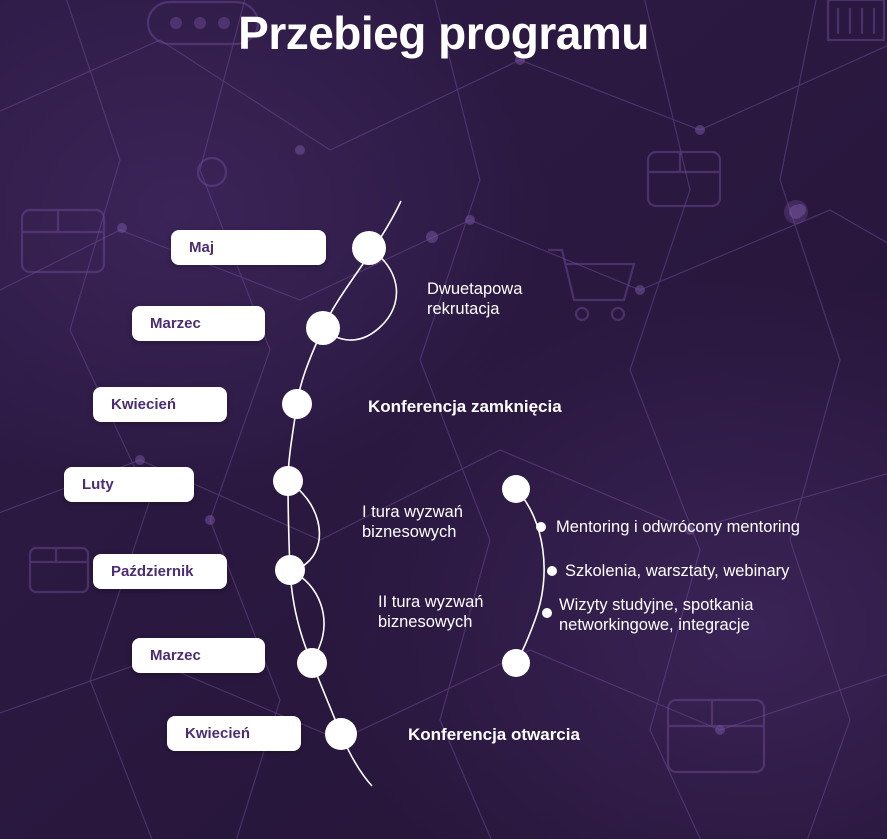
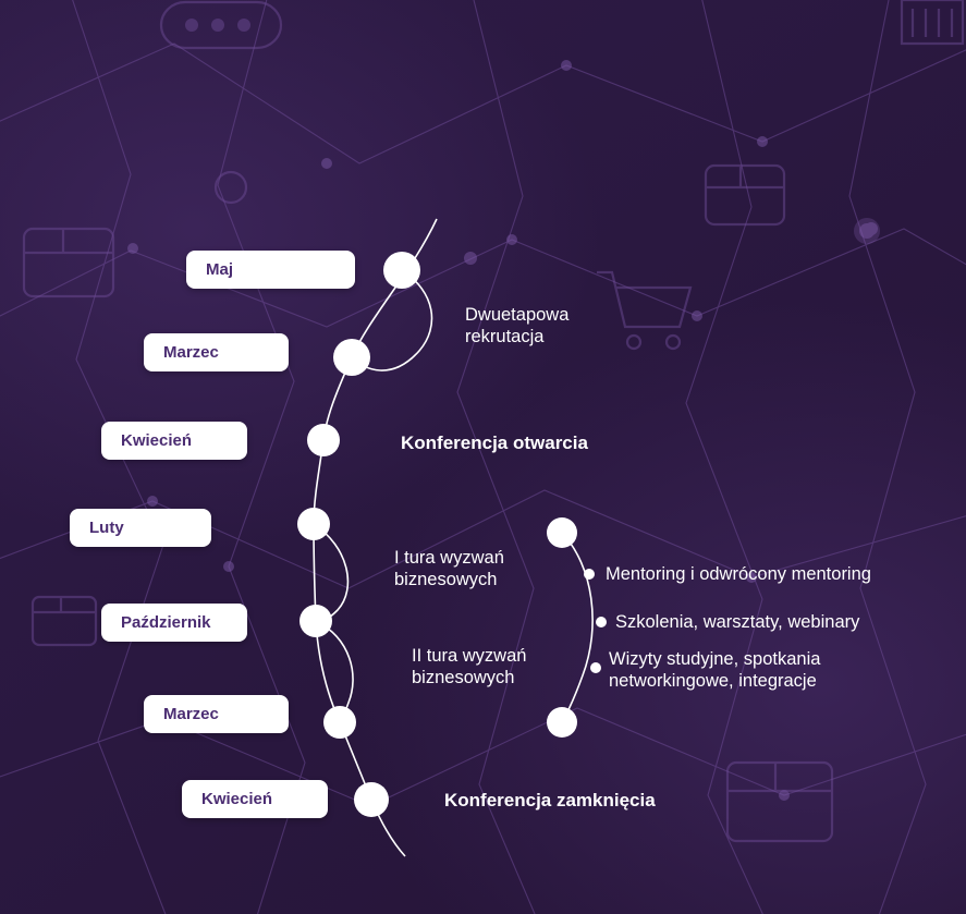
- Przebieg programu
  Maj
  Marzec
  Kwiecień
  Luty
  Październik
  Marzec
  Kwiecień
  Dwuetapowa
  rekrutacja
- Konferencja zamknięcia
+ Konferencja otwarcia
  I tura wyzwań
  biznesowych
  II tura wyzwań
  biznesowych
- Konferencja otwarcia
+ Konferencja zamknięcia
  Mentoring i odwrócony mentoring
  Szkolenia, warsztaty, webinary
  Wizyty studyjne, spotkania
  networkingowe, integracje
